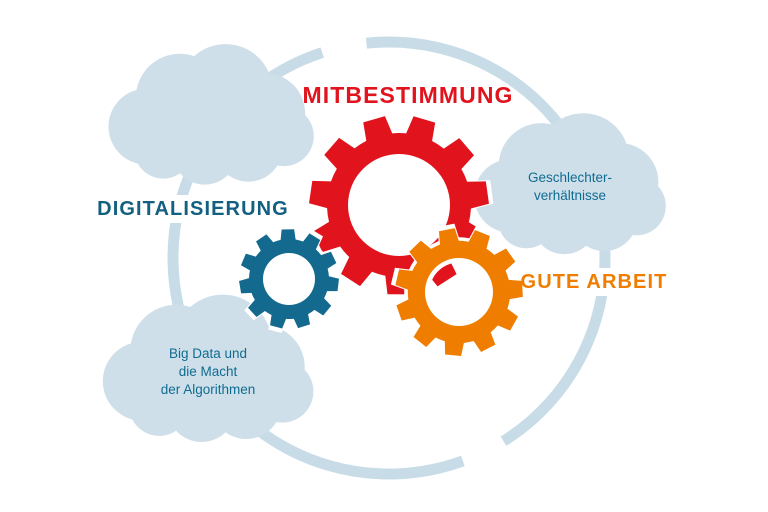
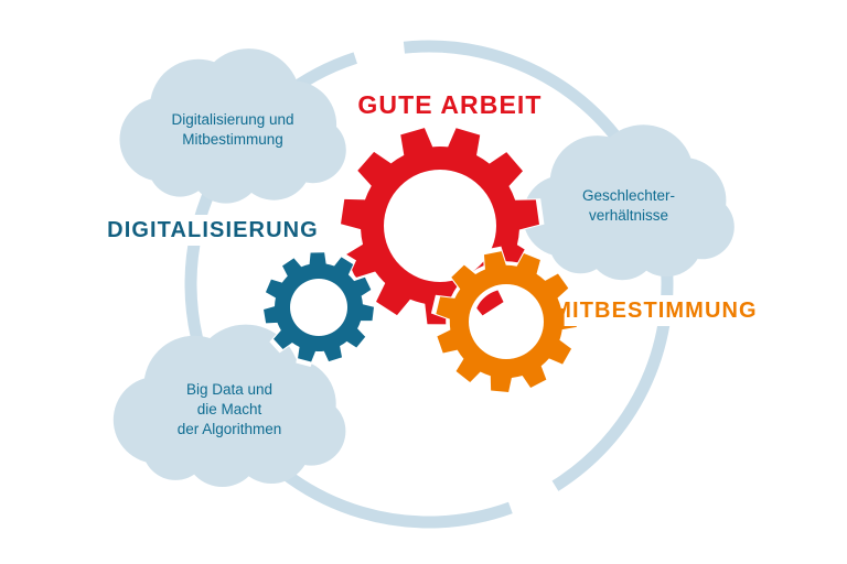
+ Digitalisierung und Mitbestimmung
  Geschlechter- verhältnisse
  Big Data und die Macht der Algorithmen
- MITBESTIMMUNG
+ GUTE ARBEIT
  DIGITALISIERUNG
- GUTE ARBEIT
+ MITBESTIMMUNG
